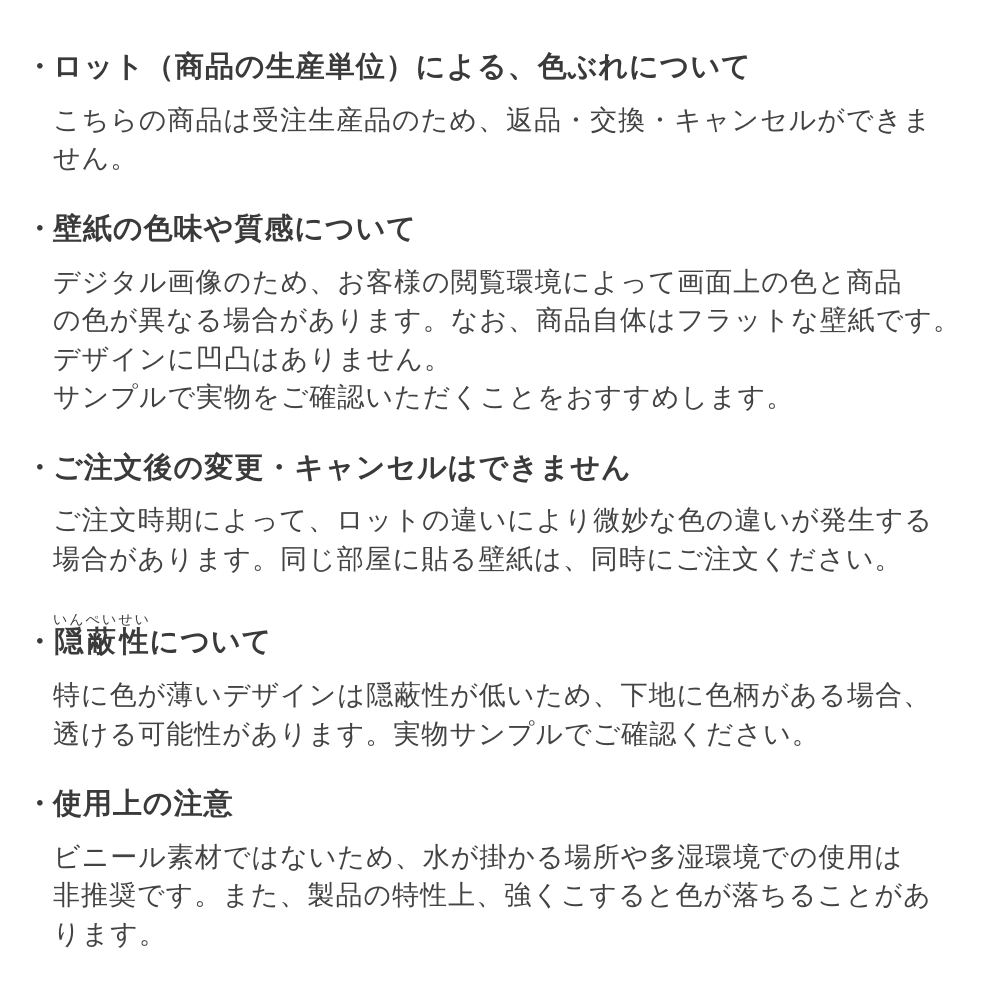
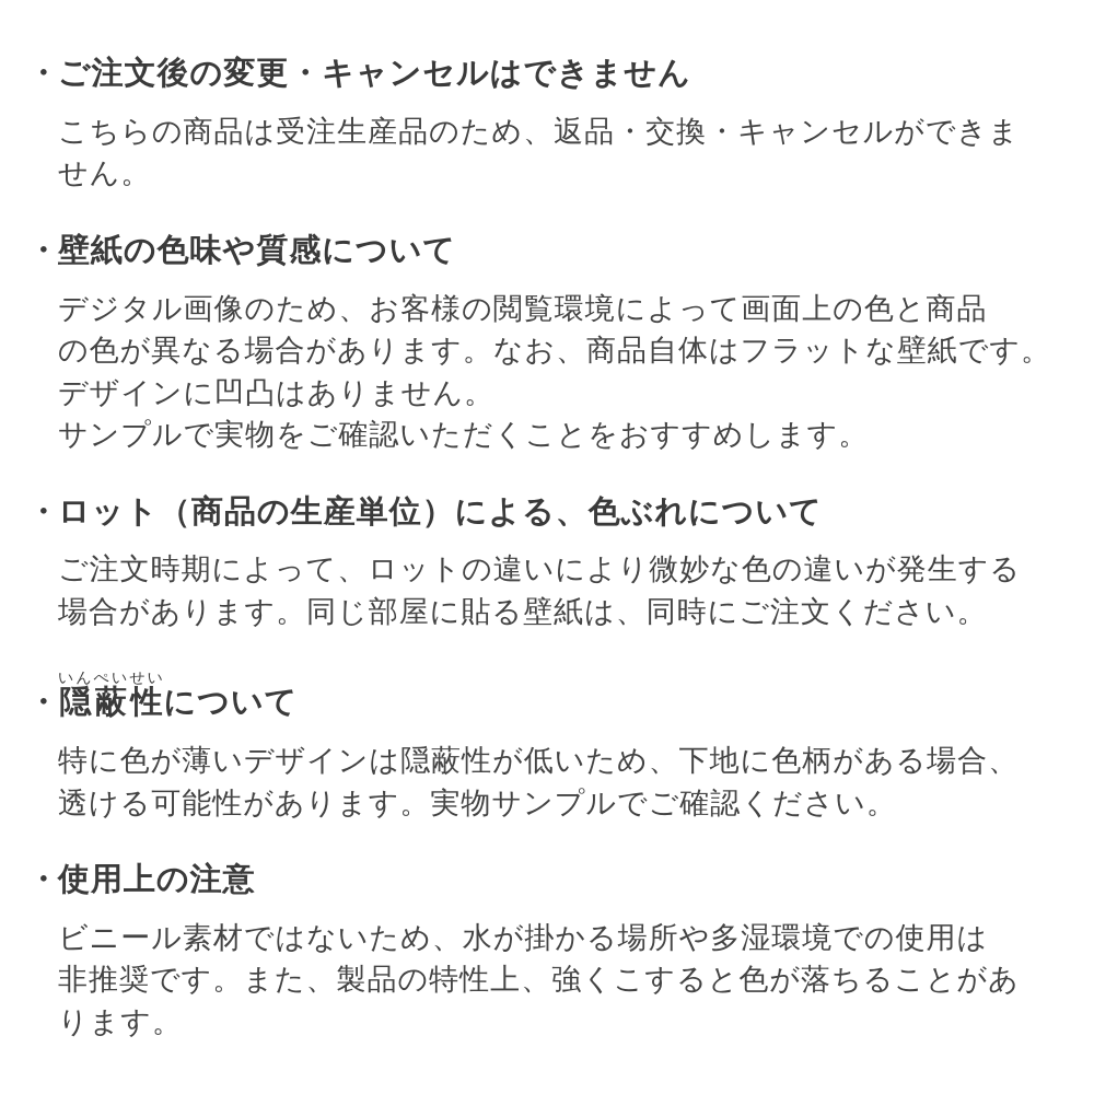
  ・
- ロット（商品の生産単位）による、色ぶれについて
+ ご注文後の変更・キャンセルはできません
  こちらの商品は受注生産品のため、返品・交換・キャンセルができま
  せん。
  ・
  壁紙の色味や質感について
  デジタル画像のため、お客様の閲覧環境によって画面上の色と商品
  の色が異なる場合があります。なお、商品自体はフラットな壁紙です。
  デザインに凹凸はありません。
  サンプルで実物をご確認いただくことをおすすめします。
  ・
- ご注文後の変更・キャンセルはできません
+ ロット（商品の生産単位）による、色ぶれについて
  ご注文時期によって、ロットの違いにより微妙な色の違いが発生する
  場合があります。同じ部屋に貼る壁紙は、同時にご注文ください。
  ・
  隠蔽性いんぺいせいについて
  特に色が薄いデザインは隠蔽性が低いため、下地に色柄がある場合、
  透ける可能性があります。実物サンプルでご確認ください。
  ・
  使用上の注意
  ビニール素材ではないため、水が掛かる場所や多湿環境での使用は
  非推奨です。また、製品の特性上、強くこすると色が落ちることがあ
  ります。
